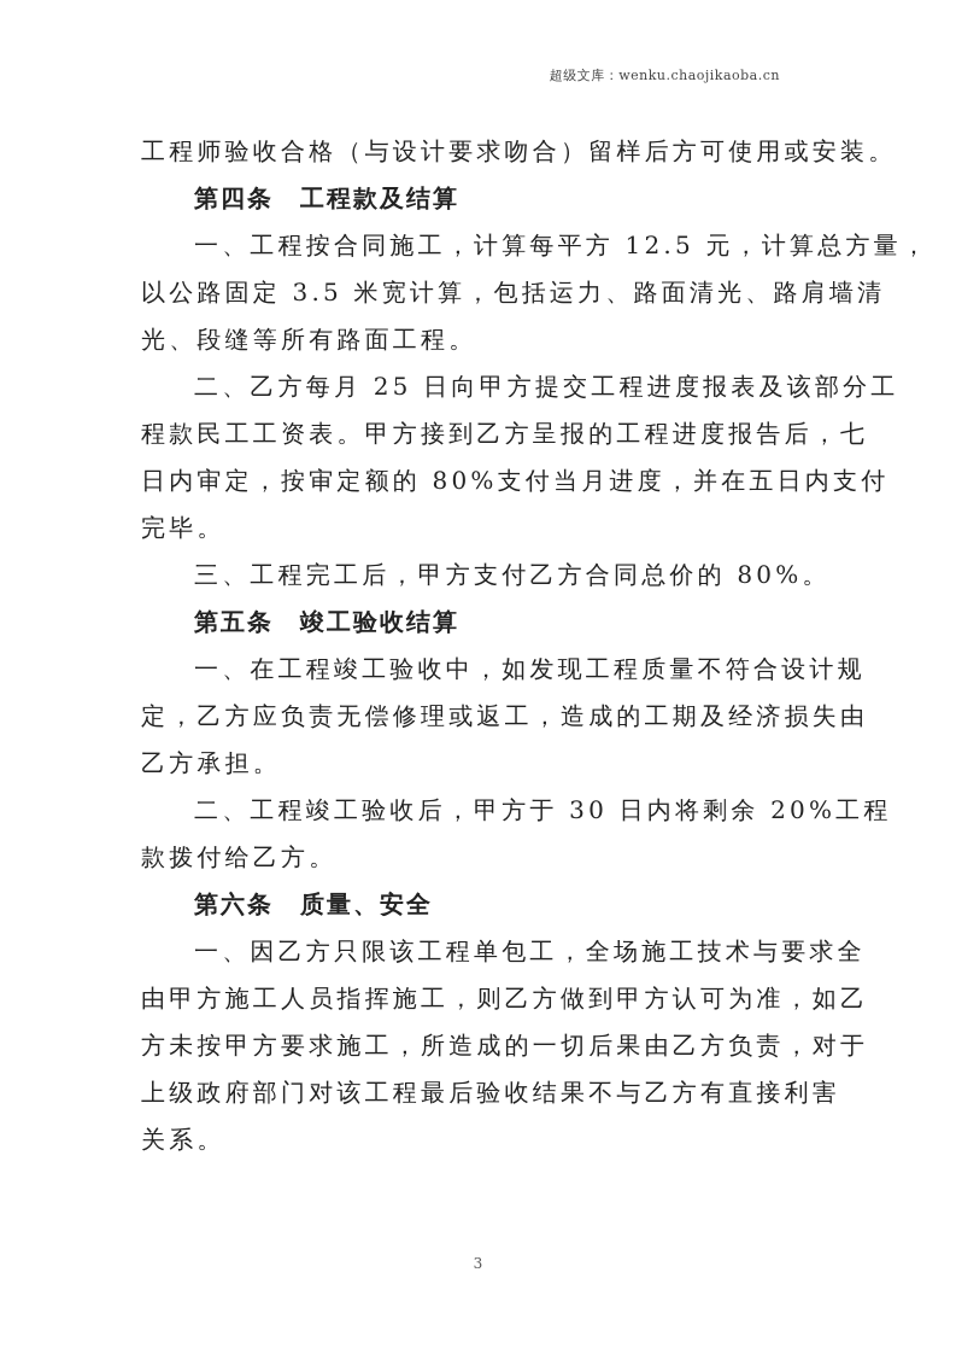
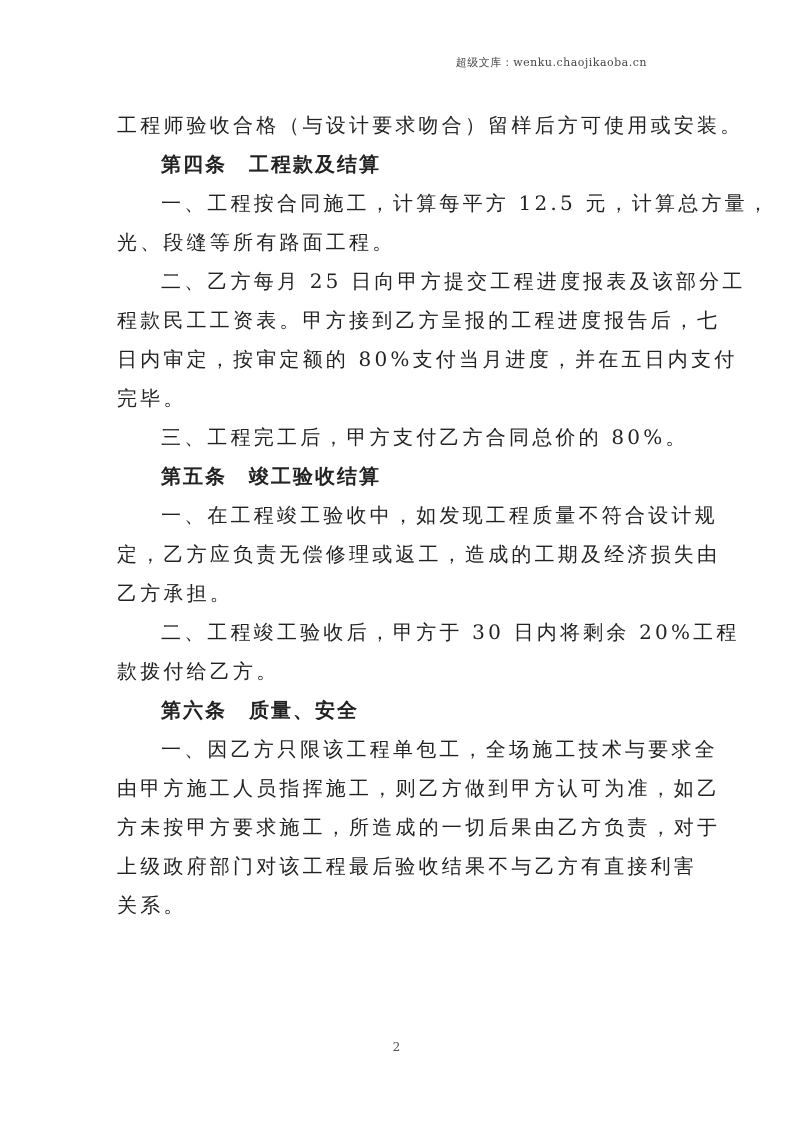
  超级文库：wenku.chaojikaoba.cn
  工程师验收合格（与设计要求吻合）留样后方可使用或安装。
  第四条 工程款及结算
  一、工程按合同施工，计算每平方 12.5 元，计算总方量，
- 以公路固定 3.5 米宽计算，包括运力、路面清光、路肩墙清
  光、段缝等所有路面工程。
  二、乙方每月 25 日向甲方提交工程进度报表及该部分工
  程款民工工资表。甲方接到乙方呈报的工程进度报告后，七
  日内审定，按审定额的 80%支付当月进度，并在五日内支付
  完毕。
  三、工程完工后，甲方支付乙方合同总价的 80%。
  第五条 竣工验收结算
  一、在工程竣工验收中，如发现工程质量不符合设计规
  定，乙方应负责无偿修理或返工，造成的工期及经济损失由
  乙方承担。
  二、工程竣工验收后，甲方于 30 日内将剩余 20%工程
  款拨付给乙方。
  第六条 质量、安全
  一、因乙方只限该工程单包工，全场施工技术与要求全
  由甲方施工人员指挥施工，则乙方做到甲方认可为准，如乙
  方未按甲方要求施工，所造成的一切后果由乙方负责，对于
  上级政府部门对该工程最后验收结果不与乙方有直接利害
  关系。
- 3
+ 2
